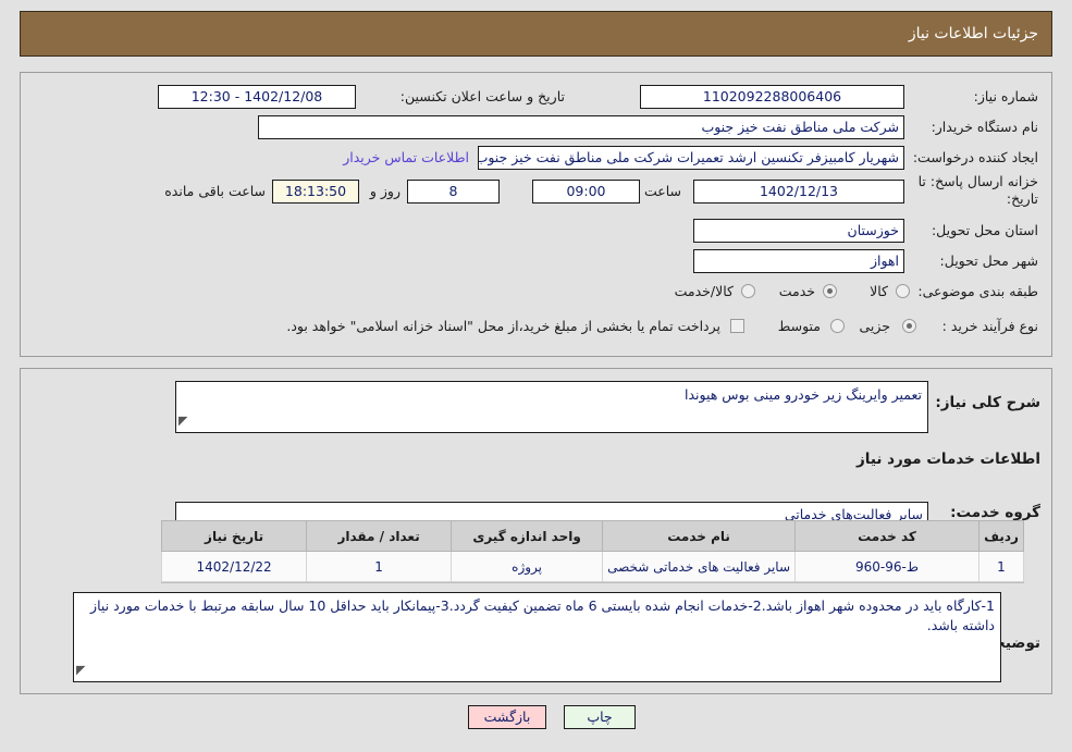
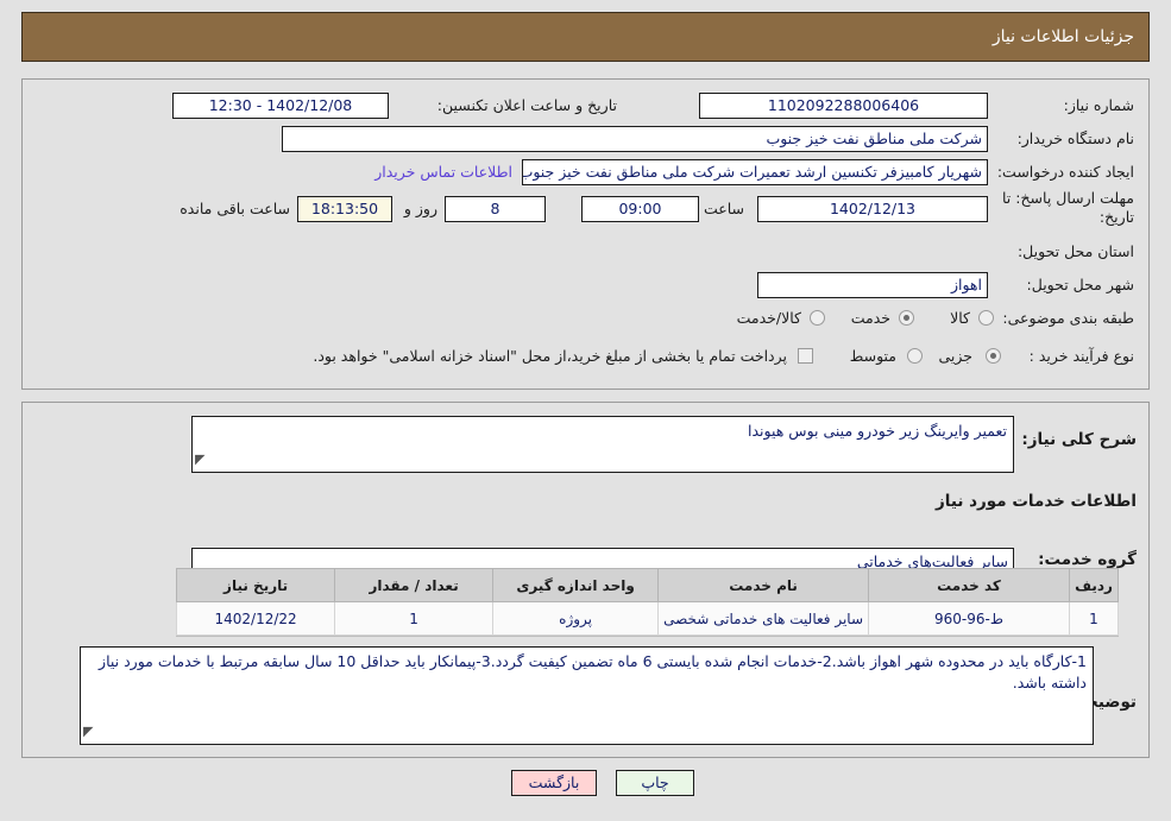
  جزئیات اطلاعات نیاز
  شماره نیاز:
  1102092288006406
  تاریخ و ساعت اعلان تکنسین:
  1402/12/08 - 12:30
  نام دستگاه خریدار:
  شرکت ملی مناطق نفت خیز جنوب
  ایجاد کننده درخواست:
  شهریار کامبیزفر تکنسین ارشد تعمیرات شرکت ملی مناطق نفت خیز جنوب
  اطلاعات تماس خریدار
- خزانه ارسال پاسخ: تا تاریخ:
+ مهلت ارسال پاسخ: تا تاریخ:
  1402/12/13
  ساعت
  09:00
  8
  روز و
  18:13:50
  ساعت باقی مانده
  استان محل تحویل:
- خوزستان
  شهر محل تحویل:
  اهواز
  طبقه بندی موضوعی:
  کالا
  خدمت
  کالا/خدمت
  نوع فرآیند خرید :
  جزیی
  متوسط
  پرداخت تمام یا بخشی از مبلغ خرید،از محل "اسناد خزانه اسلامی" خواهد بود.
  شرح کلی نیاز:
  تعمیر وایرینگ زیر خودرو مینی بوس هیوندا
  اطلاعات خدمات مورد نیاز
  گروه خدمت:
  سایر فعالیت‌های خدماتی
  1-کارگاه باید در محدوده شهر اهواز باشد.2-خدمات انجام شده بایستی 6 ماه تضمین کیفیت گردد.3-پیمانکار باید حداقل 10 سال سابقه مرتبط با خدمات مورد نیاز داشته باشد.
  ردیف	کد خدمت	نام خدمت	واحد اندازه گیری	تعداد / مقدار	تاریخ نیاز
  1	ط-96-960	سایر فعالیت های خدماتی شخصی	پروژه	1	1402/12/22
  چاپ
  بازگشت
